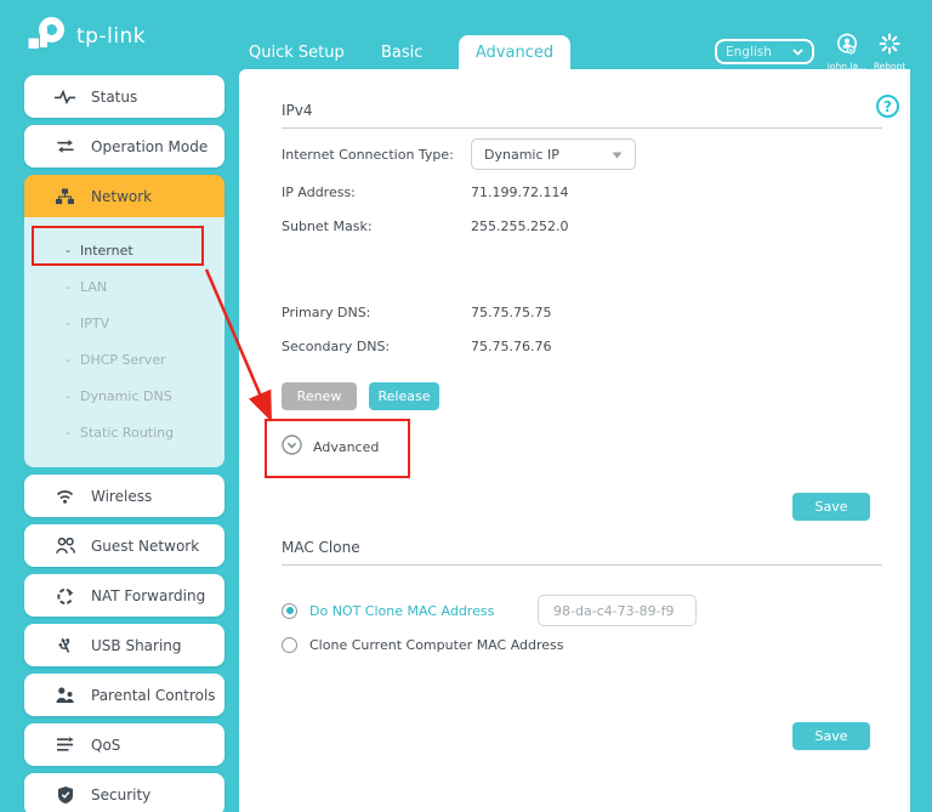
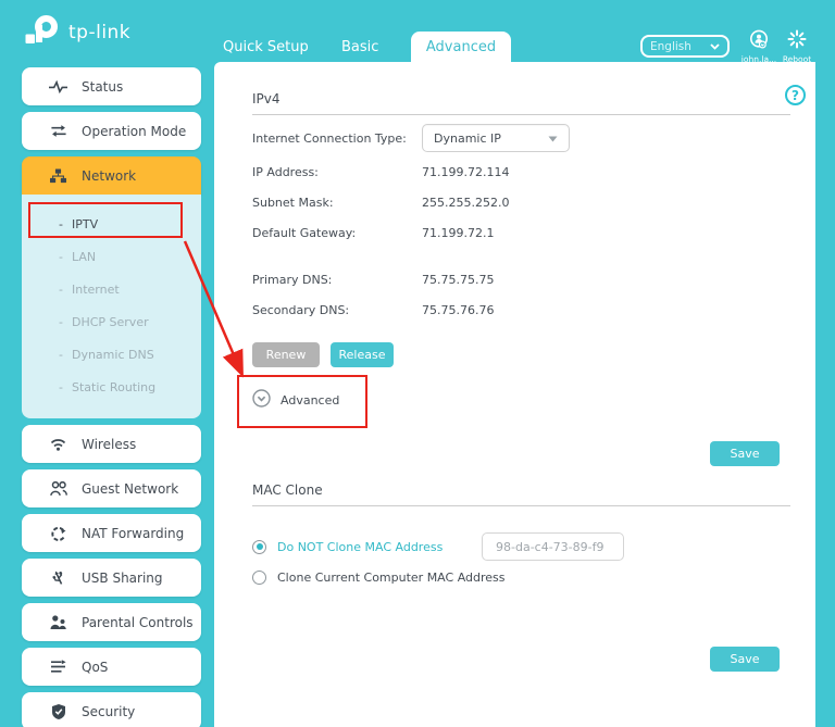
  tp-link
  Quick Setup
  Basic
  Advanced
  English
  john.la...
  Reboot
  Status
  Operation Mode
  Network
  -
- Internet
+ IPTV
  -
  LAN
  -
- IPTV
+ Internet
  -
  DHCP Server
  -
  Dynamic DNS
  -
  Static Routing
  Wireless
  Guest Network
  NAT Forwarding
  USB Sharing
  Parental Controls
  QoS
  Security
  ?
  IPv4
  Internet Connection Type:
  Dynamic IP
  IP Address:
  71.199.72.114
  Subnet Mask:
  255.255.252.0
+ Default Gateway:
+ 71.199.72.1
  Primary DNS:
  75.75.75.75
  Secondary DNS:
  75.75.76.76
  Renew
  Release
  Advanced
  Save
  MAC Clone
  Do NOT Clone MAC Address
  98-da-c4-73-89-f9
  Clone Current Computer MAC Address
  Save
